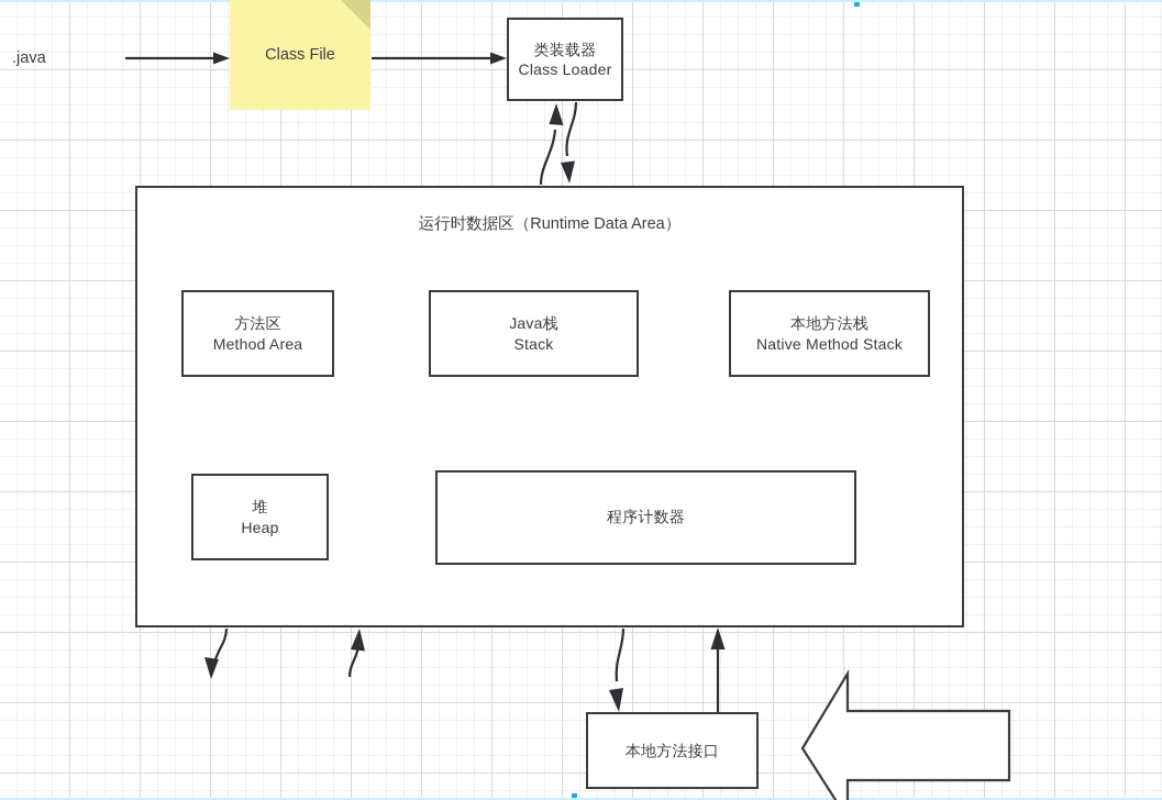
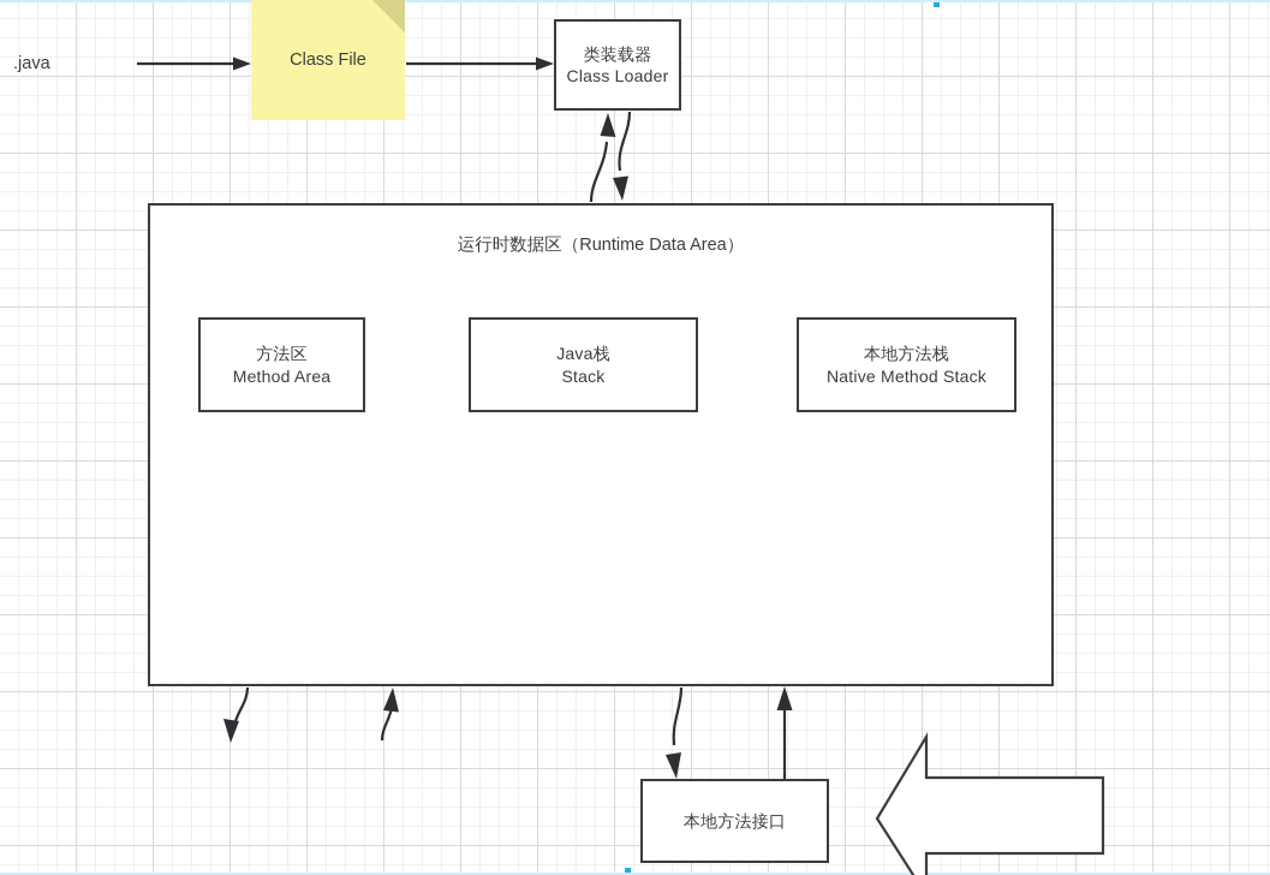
  .java
  Class File
  类装载器
  Class Loader
  运行时数据区（Runtime Data Area）
  方法区
  Method Area
  Java栈
  Stack
  本地方法栈
  Native Method Stack
- 堆
- Heap
- 程序计数器
  本地方法接口
